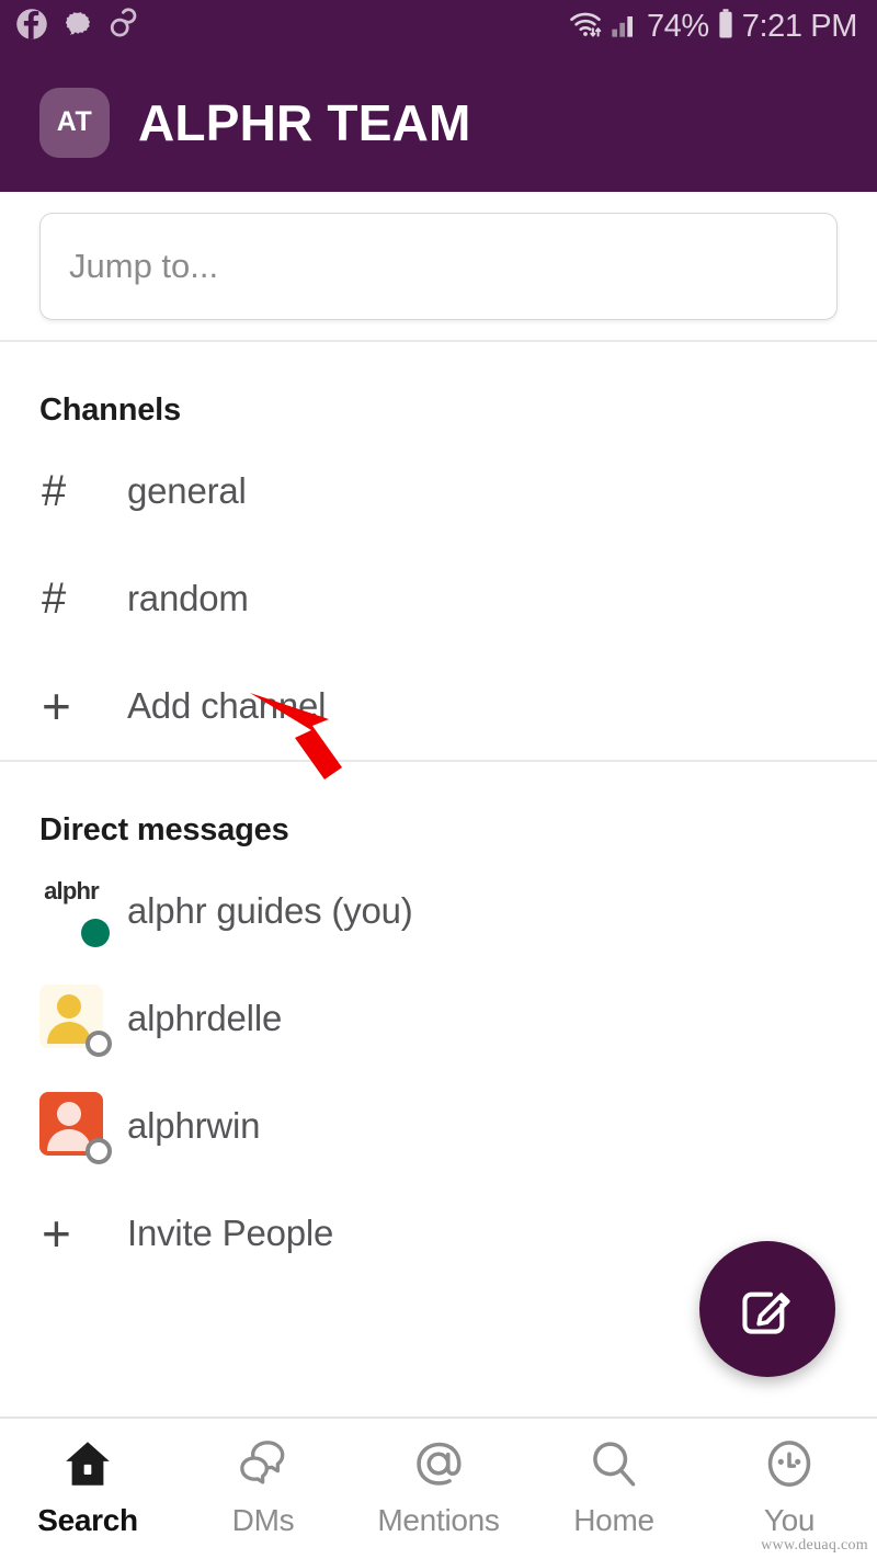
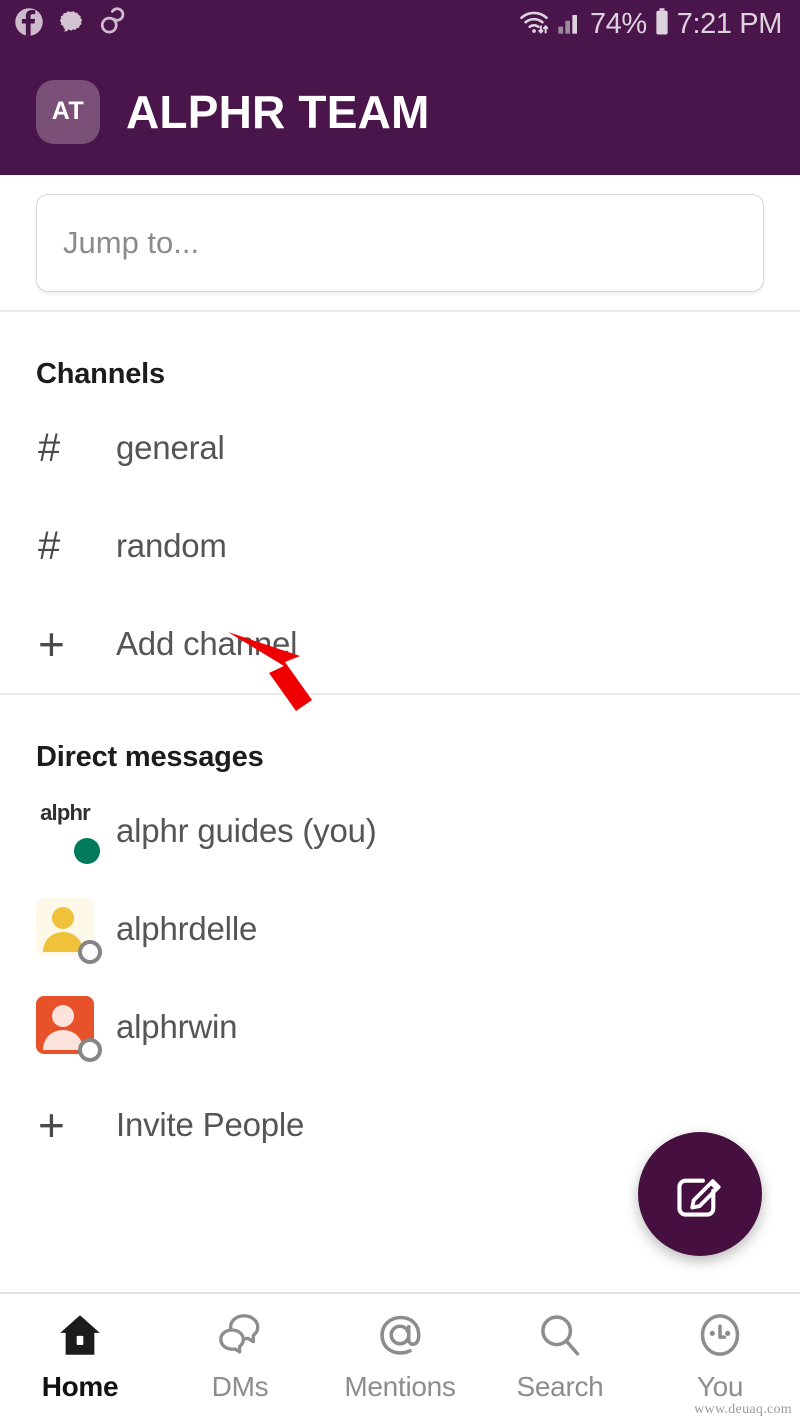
  74%
  7:21 PM
  AT
  ALPHR TEAM
  Jump to...
  Channels
  #
  general
  #
  random
  +
  Add channel
  Direct messages
  alphr
  alphr guides (you)
  alphrdelle
  alphrwin
  +
  Invite People
- Search
+ Home
  DMs
  Mentions
- Home
+ Search
  You
  www.deuaq.com
